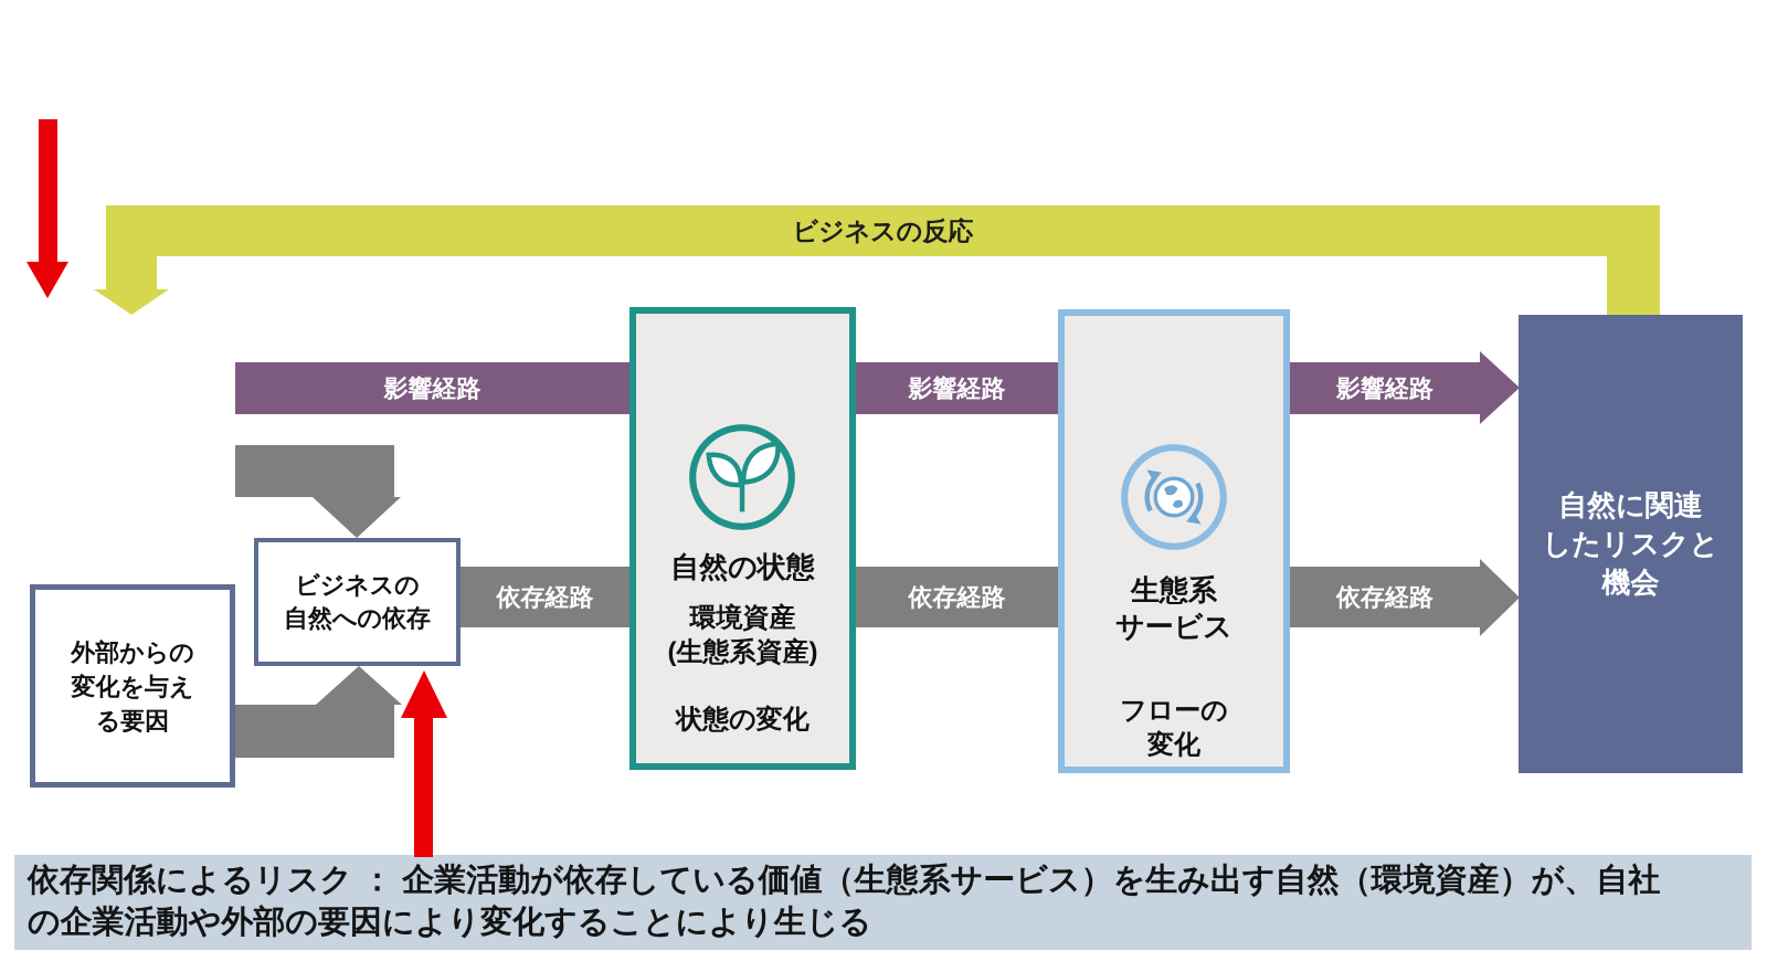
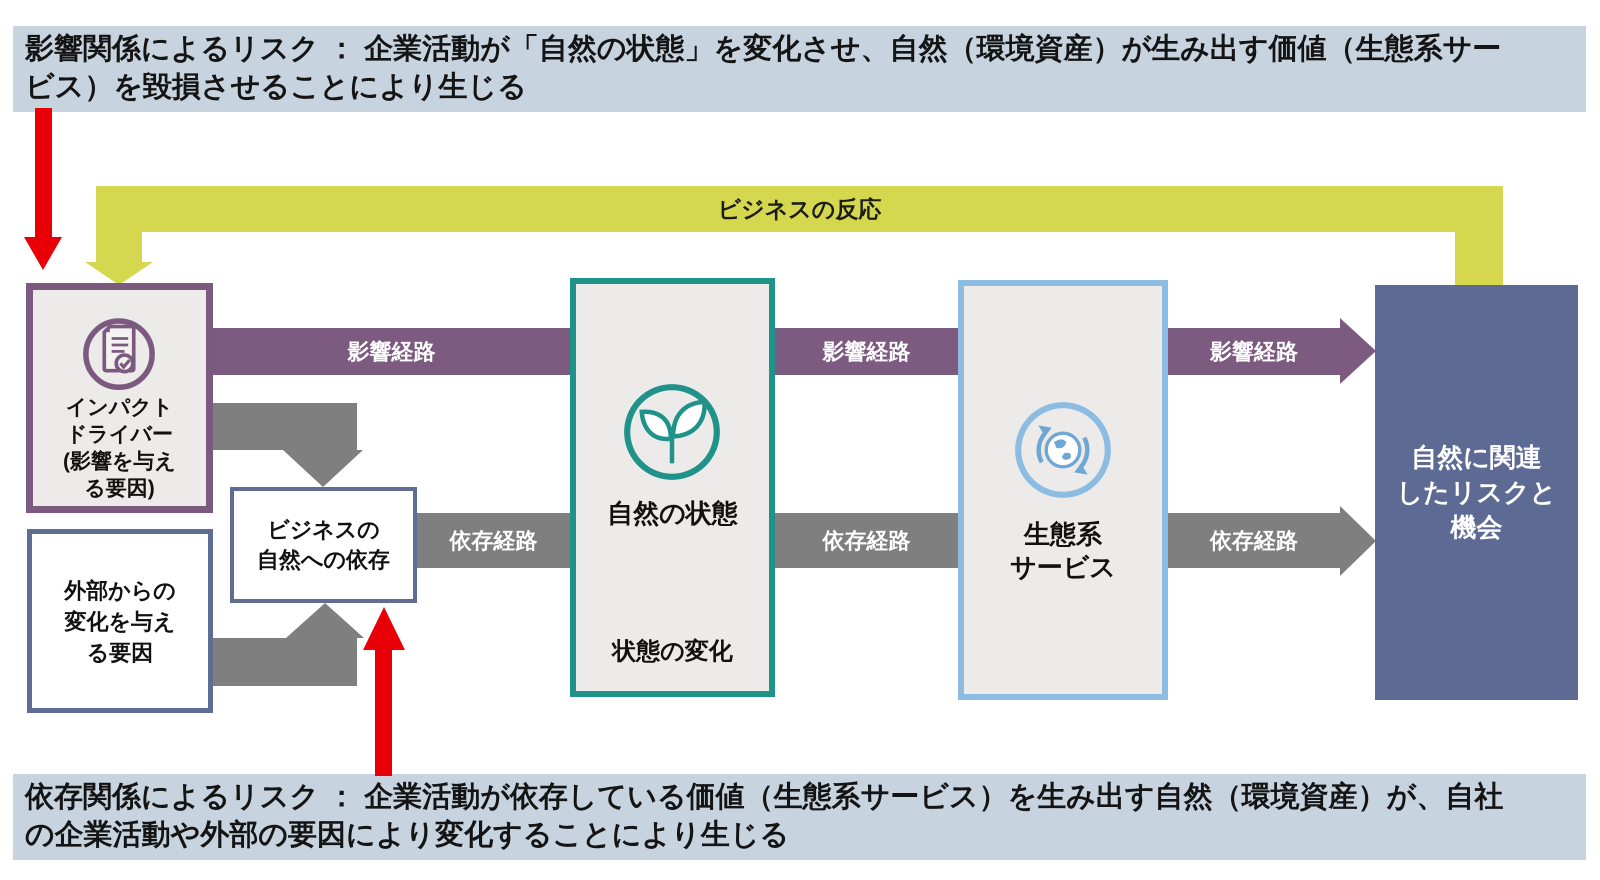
+ 影響関係によるリスク ： 企業活動が「自然の状態」を変化させ、自然（環境資産）が生み出す価値（生態系サー
+ ビス）を毀損させることにより生じる
  依存関係によるリスク ： 企業活動が依存している価値（生態系サービス）を生み出す自然（環境資産）が、自社
  の企業活動や外部の要因により変化することにより生じる
  ビジネスの反応
  影響経路
  影響経路
  影響経路
  依存経路
  依存経路
  依存経路
+ インパクト
+ ドライバー
+ (影響を与え
+ る要因)
  外部からの
  変化を与え
  る要因
  ビジネスの
  自然への依存
  自然の状態
- 環境資産
- (生態系資産)
  状態の変化
  生態系
  サービス
- フローの
- 変化
  自然に関連
  したリスクと
  機会
